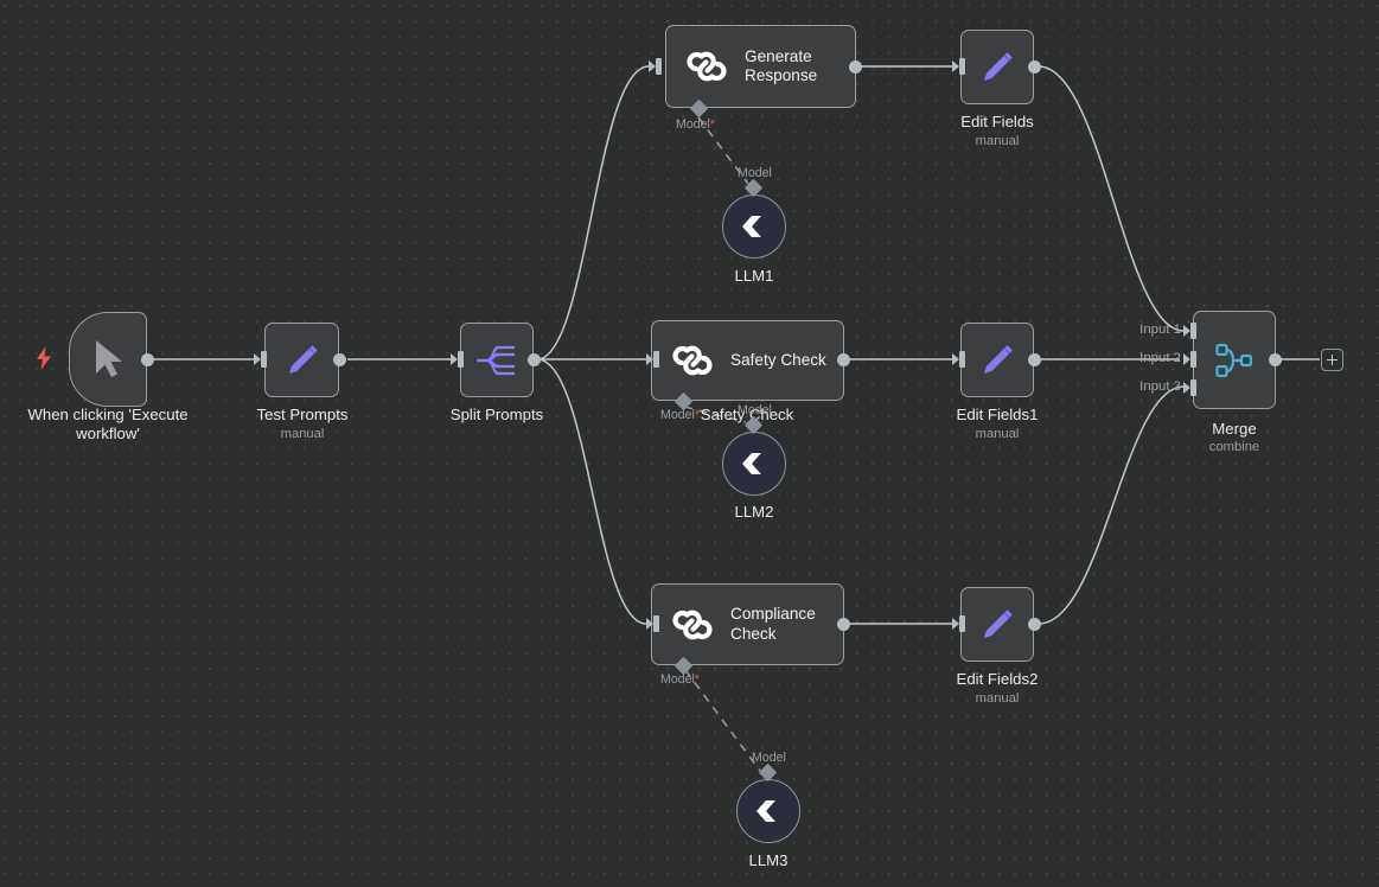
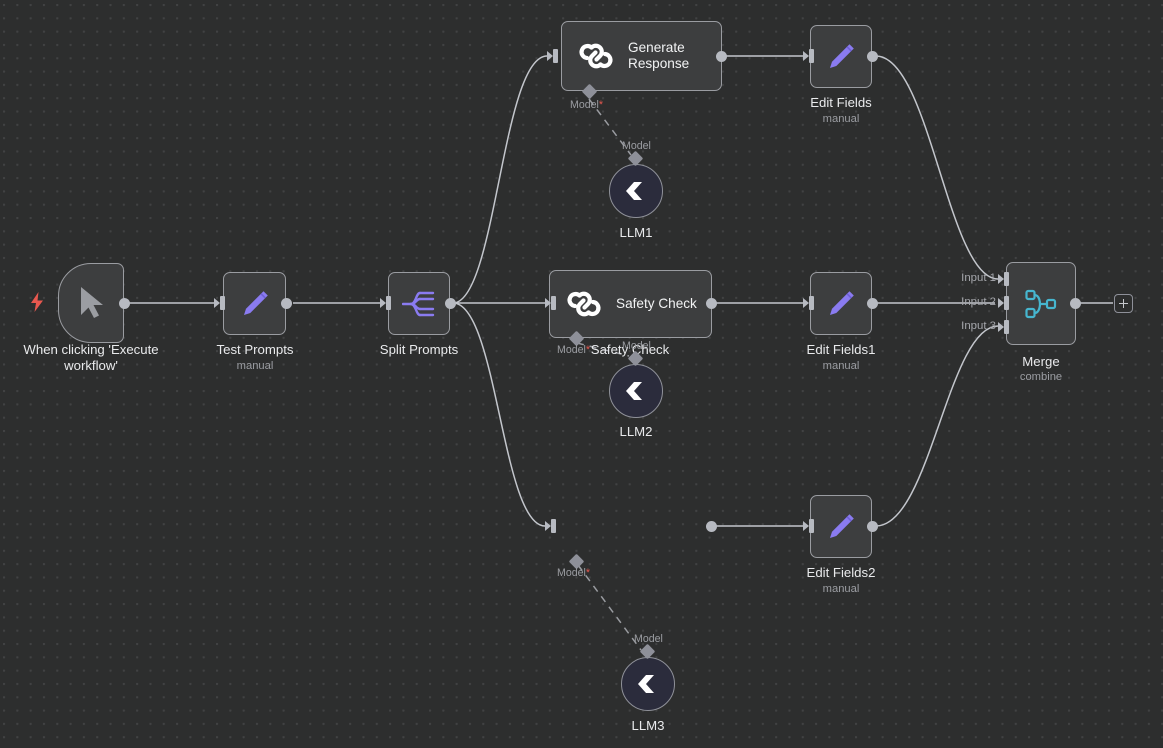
  When clicking 'Execute workflow'
  Test Prompts
  manual
  Split Prompts
  Generate Response
  Model*
  Edit Fields
  manual
  Model
  LLM1
  Safety Check
  Model*
  Safety Check
  Model
  LLM2
  Edit Fields1
  manual
- Compliance Check
  Model*
  Model
  LLM3
  Edit Fields2
  manual
  Input 1
  Input 2
  Input 3
  Merge
  combine
